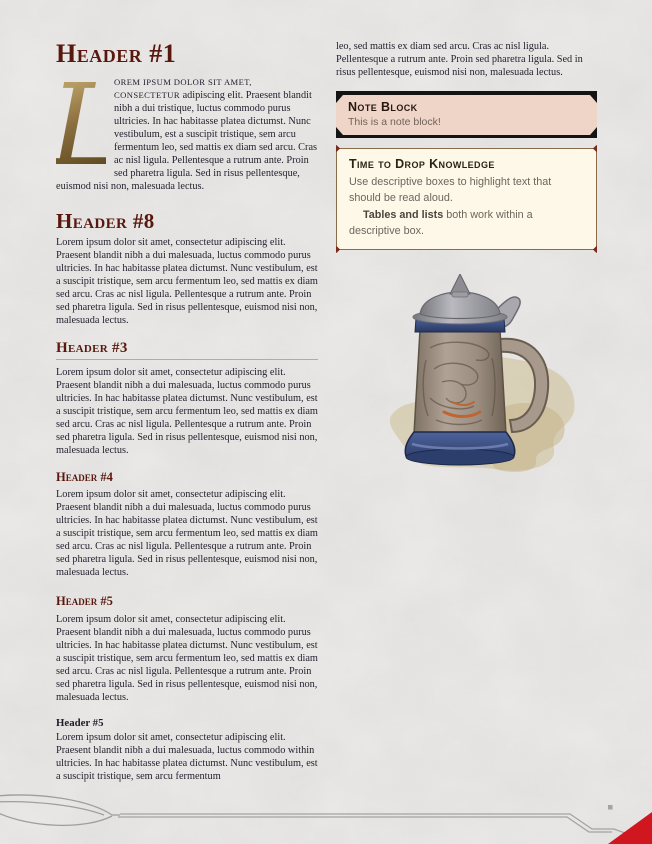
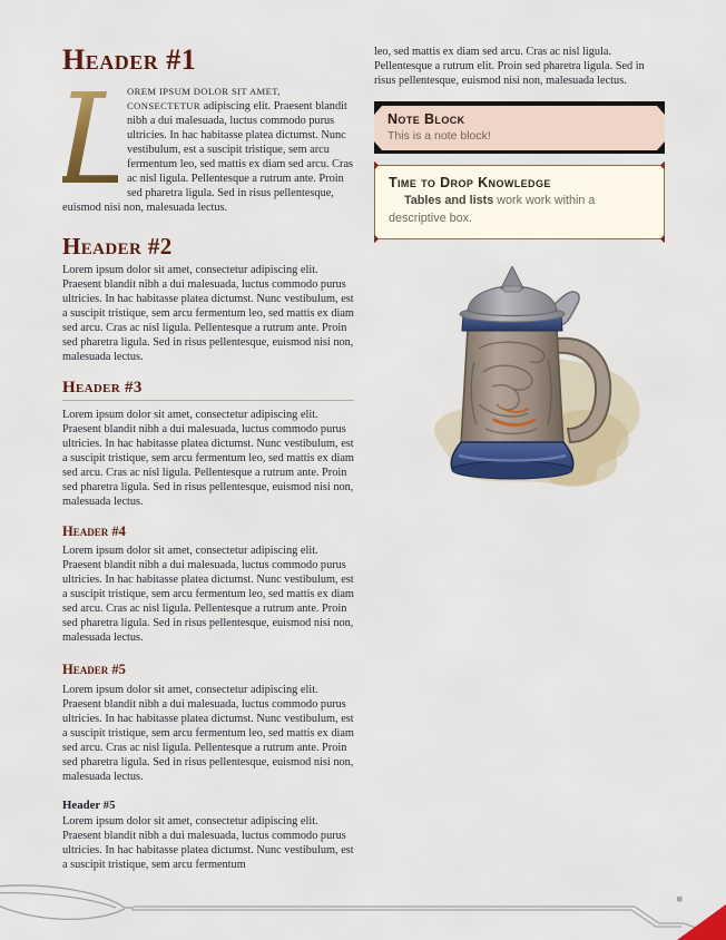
  Header #1
  L
- OREM IPSUM DOLOR SIT AMET, CONSECTETUR adipiscing elit. Praesent blandit nibh a dui tristique, luctus commodo purus ultricies. In hac habitasse platea dictumst. Nunc vestibulum, est a suscipit tristique, sem arcu fermentum leo, sed mattis ex diam sed arcu. Cras ac nisl ligula. Pellentesque a rutrum ante. Proin sed pharetra ligula. Sed in risus pellentesque, euismod nisi non, malesuada lectus.
+ OREM IPSUM DOLOR SIT AMET, CONSECTETUR adipiscing elit. Praesent blandit nibh a dui malesuada, luctus commodo purus ultricies. In hac habitasse platea dictumst. Nunc vestibulum, est a suscipit tristique, sem arcu fermentum leo, sed mattis ex diam sed arcu. Cras ac nisl ligula. Pellentesque a rutrum ante. Proin sed pharetra ligula. Sed in risus pellentesque, euismod nisi non, malesuada lectus.
- Header #8
+ Header #2
  Lorem ipsum dolor sit amet, consectetur adipiscing elit. Praesent blandit nibh a dui malesuada, luctus commodo purus ultricies. In hac habitasse platea dictumst. Nunc vestibulum, est a suscipit tristique, sem arcu fermentum leo, sed mattis ex diam sed arcu. Cras ac nisl ligula. Pellentesque a rutrum ante. Proin sed pharetra ligula. Sed in risus pellentesque, euismod nisi non, malesuada lectus.
  Header #3
  Lorem ipsum dolor sit amet, consectetur adipiscing elit. Praesent blandit nibh a dui malesuada, luctus commodo purus ultricies. In hac habitasse platea dictumst. Nunc vestibulum, est a suscipit tristique, sem arcu fermentum leo, sed mattis ex diam sed arcu. Cras ac nisl ligula. Pellentesque a rutrum ante. Proin sed pharetra ligula. Sed in risus pellentesque, euismod nisi non, malesuada lectus.
  Header #4
  Lorem ipsum dolor sit amet, consectetur adipiscing elit. Praesent blandit nibh a dui malesuada, luctus commodo purus ultricies. In hac habitasse platea dictumst. Nunc vestibulum, est a suscipit tristique, sem arcu fermentum leo, sed mattis ex diam sed arcu. Cras ac nisl ligula. Pellentesque a rutrum ante. Proin sed pharetra ligula. Sed in risus pellentesque, euismod nisi non, malesuada lectus.
  Header #5
  Lorem ipsum dolor sit amet, consectetur adipiscing elit. Praesent blandit nibh a dui malesuada, luctus commodo purus ultricies. In hac habitasse platea dictumst. Nunc vestibulum, est a suscipit tristique, sem arcu fermentum leo, sed mattis ex diam sed arcu. Cras ac nisl ligula. Pellentesque a rutrum ante. Proin sed pharetra ligula. Sed in risus pellentesque, euismod nisi non, malesuada lectus.
  Header #5
- Lorem ipsum dolor sit amet, consectetur adipiscing elit. Praesent blandit nibh a dui malesuada, luctus commodo within ultricies. In hac habitasse platea dictumst. Nunc vestibulum, est a suscipit tristique, sem arcu fermentum
+ Lorem ipsum dolor sit amet, consectetur adipiscing elit. Praesent blandit nibh a dui malesuada, luctus commodo purus ultricies. In hac habitasse platea dictumst. Nunc vestibulum, est a suscipit tristique, sem arcu fermentum
- leo, sed mattis ex diam sed arcu. Cras ac nisl ligula. Pellentesque a rutrum ante. Proin sed pharetra ligula. Sed in risus pellentesque, euismod nisi non, malesuada lectus.
+ leo, sed mattis ex diam sed arcu. Cras ac nisl ligula. Pellentesque a rutrum elit. Proin sed pharetra ligula. Sed in risus pellentesque, euismod nisi non, malesuada lectus.
  Note Block
  This is a note block!
  Time to Drop Knowledge
- Use descriptive boxes to highlight text that should be read aloud.
- Tables and lists both work within a descriptive box.
+ Tables and lists work work within a descriptive box.
